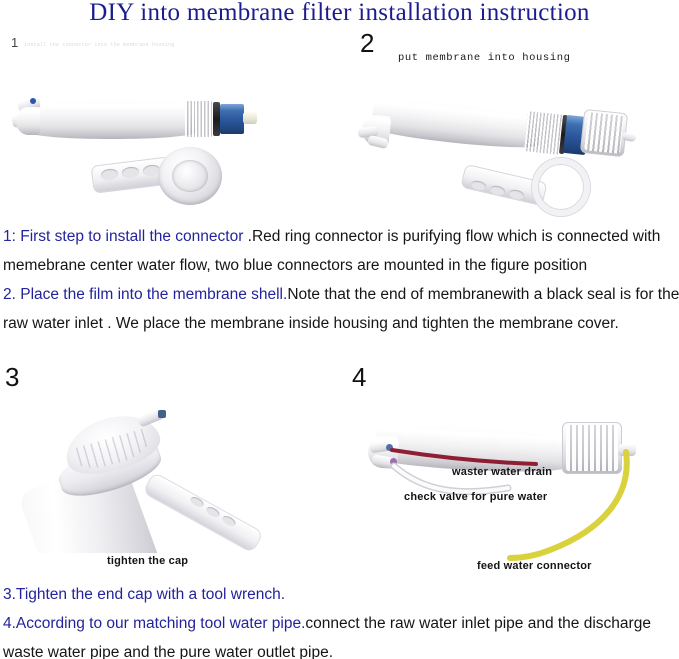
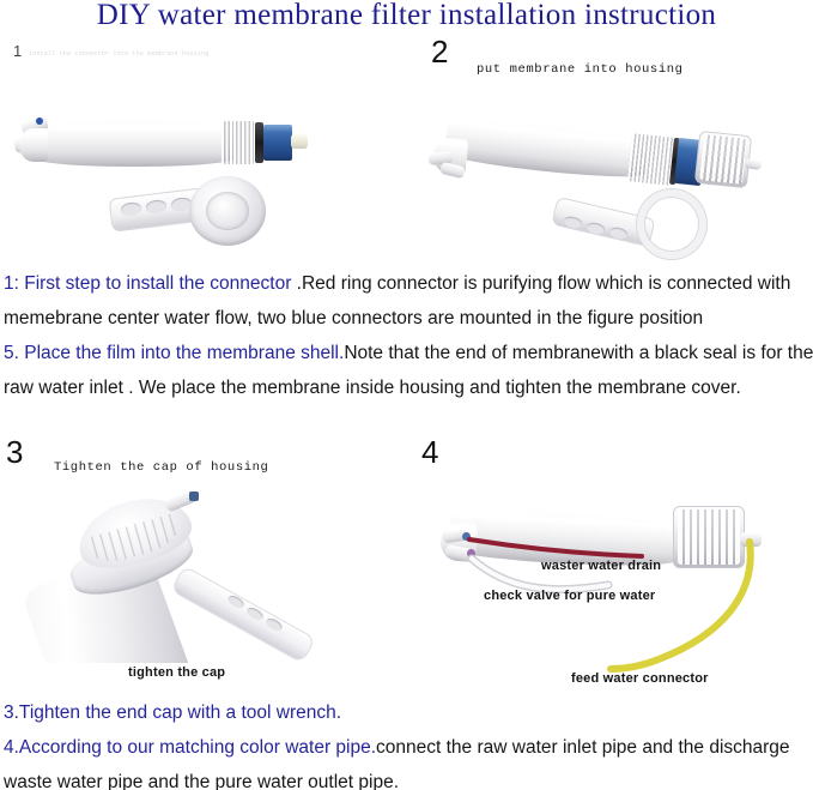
- DIY into membrane filter installation instruction
+ DIY water membrane filter installation instruction
  1
  2
  put membrane into housing
  1: First step to install the connector .Red ring connector is purifying flow which is connected with memebrane center water flow, two blue connectors are mounted in the figure position
- 2. Place the film into the membrane shell.Note that the end of membranewith a black seal is for the raw water inlet . We place the membrane inside housing and tighten the membrane cover.
+ 5. Place the film into the membrane shell.Note that the end of membranewith a black seal is for the raw water inlet . We place the membrane inside housing and tighten the membrane cover.
  3
+ Tighten the cap of housing
  tighten the cap
  4
  waster water drain
  check valve for pure water
  feed water connector
  3.Tighten the end cap with a tool wrench.
- 4.According to our matching tool water pipe.connect the raw water inlet pipe and the discharge waste water pipe and the pure water outlet pipe.
+ 4.According to our matching color water pipe.connect the raw water inlet pipe and the discharge waste water pipe and the pure water outlet pipe.
